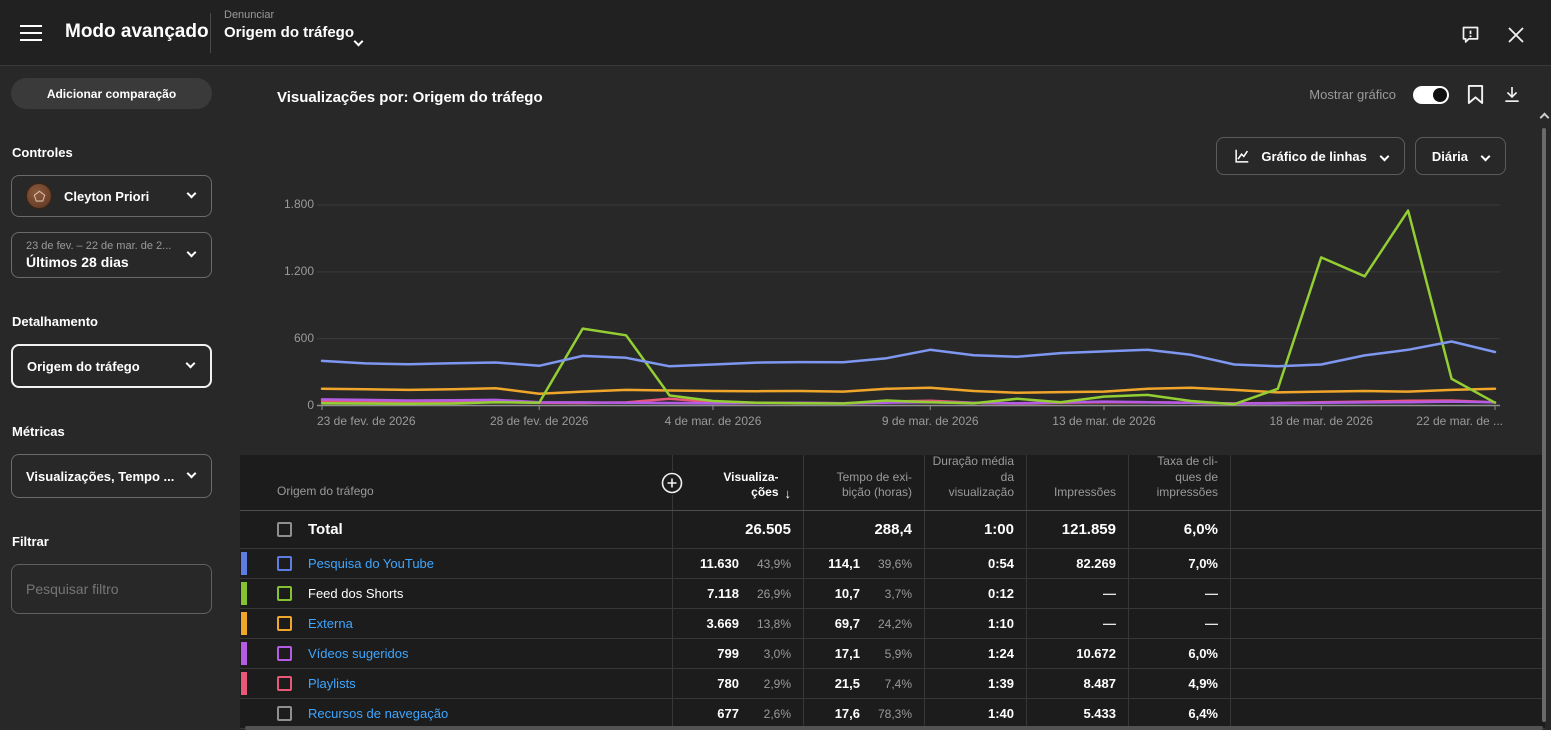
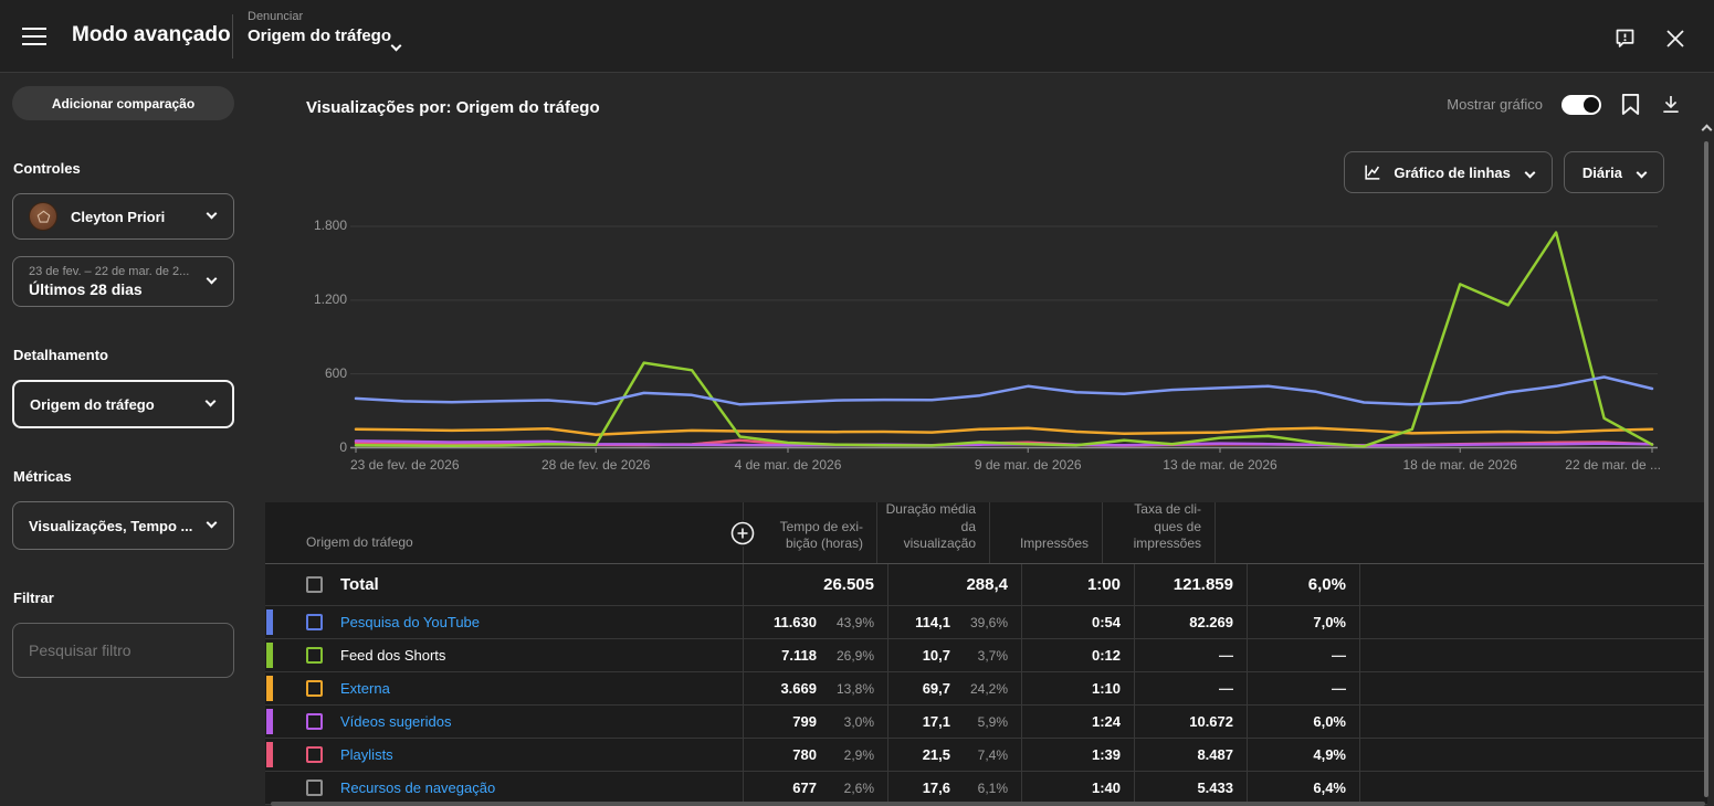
  Modo avançado
  Denunciar
  Origem do tráfego
  Adicionar comparação
  Controles
  Cleyton Priori
  23 de fev. – 22 de mar. de 2...
  Últimos 28 dias
  Detalhamento
  Origem do tráfego
  Métricas
  Visualizações, Tempo ...
  Filtrar
  Pesquisar filtro
  Visualizações por: Origem do tráfego
  Mostrar gráfico
  Gráfico de linhas
  Diária
  0
  600
  1.200
  1.800
  23 de fev. de 2026
  28 de fev. de 2026
  4 de mar. de 2026
  9 de mar. de 2026
  13 de mar. de 2026
  18 de mar. de 2026
  22 de mar. de ...
  Origem do tráfego
- Visualiza-
- ções
- ↓
  Tempo de exi-
  bição (horas)
  Duração média
  da
  visualização
  Impressões
  Taxa de cli-
  ques de
  impressões
  Total
  26.505
  288,4
  1:00
  121.859
  6,0%
  Pesquisa do YouTube
  11.630
  43,9%
  114,1
  39,6%
  0:54
  82.269
  7,0%
  Feed dos Shorts
  7.118
  26,9%
  10,7
  3,7%
  0:12
  —
  —
  Externa
  3.669
  13,8%
  69,7
  24,2%
  1:10
  —
  —
  Vídeos sugeridos
  799
  3,0%
  17,1
  5,9%
  1:24
  10.672
  6,0%
  Playlists
  780
  2,9%
  21,5
  7,4%
  1:39
  8.487
  4,9%
  Recursos de navegação
  677
  2,6%
  17,6
- 78,3%
+ 6,1%
  1:40
  5.433
  6,4%
